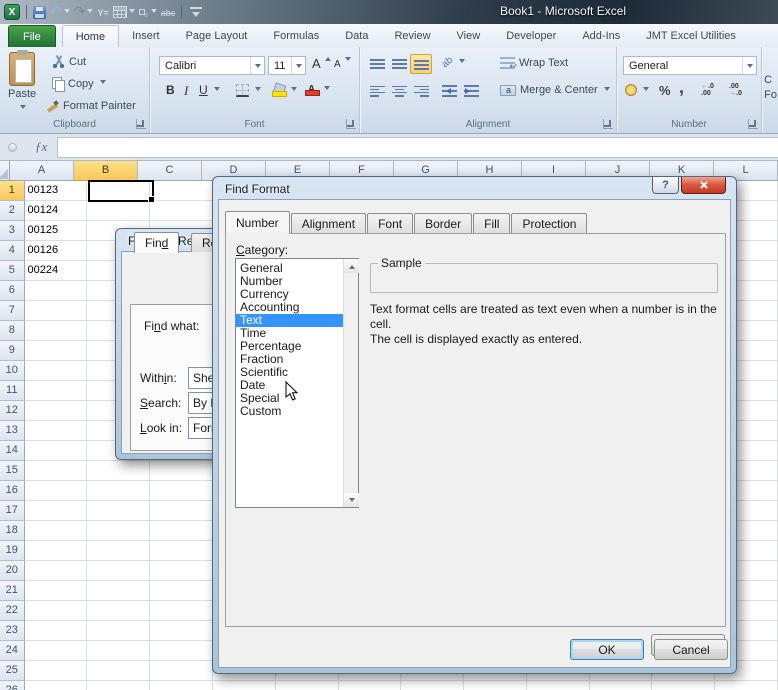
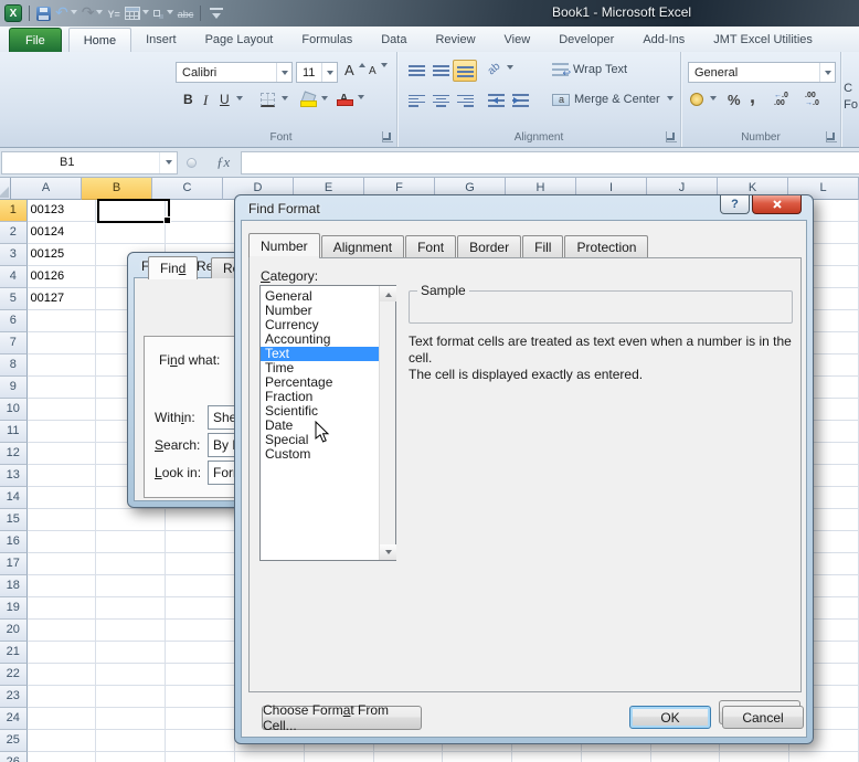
  X
  Book1 - Microsoft Excel
  File
  Home
  Insert
  Page Layout
  Formulas
  Data
  Review
  View
  Developer
  Add-Ins
  JMT Excel Utilities
- Paste
- Cut
- Copy
- Format Painter
- Clipboard
  Calibri
  11
  Font
  Wrap Text
  Merge & Center
  Alignment
  General
  Number
  C
  Fo
+ B1
  A
  B
  C
  D
  E
  F
  G
  H
  I
  J
  K
  L
  1
  00123
  2
  00124
  3
  00125
  4
  00126
  5
- 00224
+ 00127
  6
  7
  8
  9
  10
  11
  12
  13
  14
  15
  16
  17
  18
  19
  20
  21
  22
  23
  24
  25
  Find
  Find what:
  Within:
  Search:
  Look in:
  Find Format
  ?
  Number
  Alignment
  Font
  Border
  Fill
  Protection
  Category:
  General
  Number
  Currency
  Accounting
  Text
  Time
  Percentage
  Fraction
  Scientific
  Date
  Special
  Custom
  Sample
  Text format cells are treated as text even when a number is in the cell.
  The cell is displayed exactly as entered.
+ Choose Format From Cell...
  OK
  Cancel
